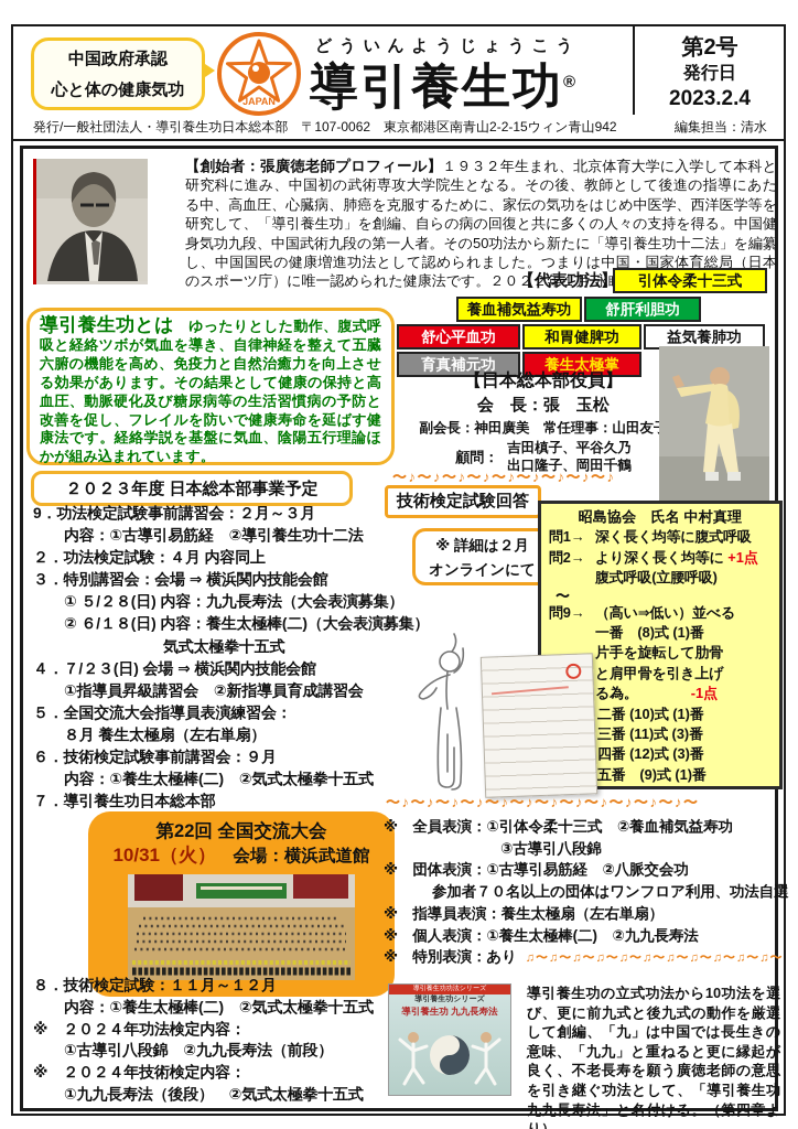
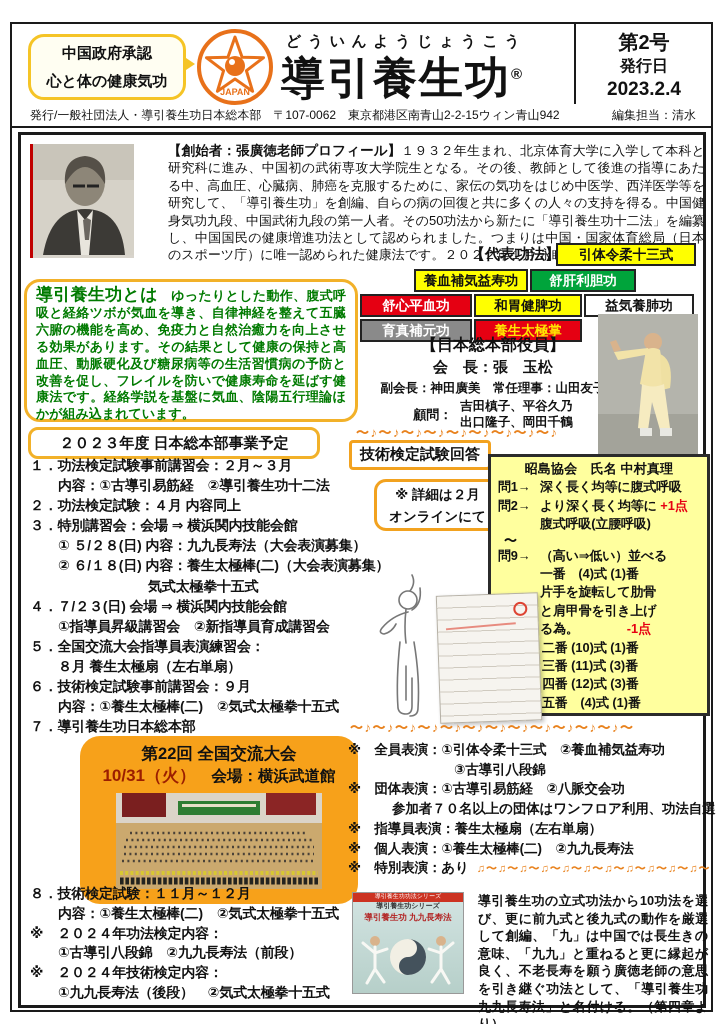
  中国政府承認
  心と体の健康気功
  JAPAN
  どういんようじょうこう
  導引養生功®
  第2号
  発行日
  2023.2.4
  発行/一般社団法人・導引養生功日本総本部 〒107-0062 東京都港区南青山2-2-15ウィン青山942
  編集担当：清水
  【創始者：張廣徳老師プロフィール】１９３２年生まれ、北京体育大学に入学して本科と研究科に進み、中国初の武術専攻大学院生となる。その後、教師として後進の指導にあたる中、高血圧、心臓病、肺癌を克服するために、家伝の気功をはじめ中医学、西洋医学等を研究して、「導引養生功」を創編、自らの病の回復と共に多くの人々の支持を得る。中国健身気功九段、中国武術九段の第一人者。その50功法から新たに「導引養生功十二法」を編纂し、中国国民の健康増進功法として認められました。つまりは中国・国家体育総局（日本のスポーツ庁）に唯一認められた健康法です。２０２２年１月 永
  【代表功法】
  引体令柔十三式
  養血補気益寿功
  舒肝利胆功
  舒心平血功
  和胃健脾功
  益気養肺功
  育真補元功
  養生太極掌
  【日本総本部役員】
  会 長：張 玉松
  副会長：神田廣美 常任理事：山田友
  顧問：
  吉田槙子、平谷久乃
  出口隆子、岡田千鶴
  〜♪〜♪〜♪〜♪〜♪〜♪〜♪〜♪〜♪
  導引養生功とは ゆったりとした動作、腹式呼吸と経絡ツボが気血を導き、自律神経を整えて五臓六腑の機能を高め、免疫力と自然治癒力を向上させる効果があります。その結果として健康の保持と高血圧、動脈硬化及び糖尿病等の生活習慣病の予防と改善を促し、フレイルを防いで健康寿命を延ばす健康法です。経絡学説を基盤に気血、陰陽五行理論ほかが組み込まれています。
  ２０２３年度 日本総本部事業予定
- 9．功法検定試験事前講習会：２月～３月
+ １．功法検定試験事前講習会：２月～３月
  内容：①古導引易筋経 ②導引養生功十二法
  ２．功法検定試験：４月 内容同上
  ３．特別講習会：会場 ⇒ 横浜関内技能会館
  ① ５/２８(日) 内容：九九長寿法（大会表演募集）
  ② ６/１８(日) 内容：養生太極棒(二)（大会表演募集）
  気式太極拳十五式
  ４．７/２３(日) 会場 ⇒ 横浜関内技能会館
  ①指導員昇級講習会 ②新指導員育成講習会
  ５．全国交流大会指導員表演練習会：
  ８月 養生太極扇（左右単扇）
  ６．技術検定試験事前講習会：９月
  内容：①養生太極棒(二) ②気式太極拳十五式
  ７．導引養生功日本総本部
  第22回 全国交流大会
  10/31（火） 会場：横浜武道館
  ８．技術検定試験：１１月～１２月
  内容：①養生太極棒(二) ②気式太極拳十五式
  ※ ２０２４年功法検定内容：
  ①古導引八段錦 ②九九長寿法（前段）
  ※ ２０２４年技術検定内容：
  ①九九長寿法（後段） ②気式太極拳十五式
  技術検定試験回答
  ※ 詳細は２月
  オンラインにて
  昭島協会 氏名 中村真理
  問1→ 深く長く均等に腹式呼吸
  問2→ より深く長く均等に +1点
  腹式呼吸(立腰呼吸)
  〜
  問9→ （高い⇒低い）並べる
- 一番 (8)式 (1)番
+ 一番 (4)式 (1)番
  片手を旋転して肋骨
  と肩甲骨を引き上げ
  る為。 -1点
  二番 (10)式 (1)番
  三番 (11)式 (3)番
  四番 (12)式 (3)番
- 五番 (9)式 (1)番
+ 五番 (4)式 (1)番
  〜♪〜♪〜♪〜♪〜♪〜♪〜♪〜♪〜♪〜♪〜♪〜♪〜
  ※ 全員表演：①引体令柔十三式 ②養血補気益寿功
  ③古導引八段錦
  ※ 団体表演：①古導引易筋経 ②八脈交会功
  参加者７０名以上の団体はワンフロア利用、功法自選
  ※ 指導員表演：養生太極扇（左右単扇）
  ※ 個人表演：①養生太極棒(二) ②九九長寿法
  ※ 特別表演：あり ♫〜♫〜♫〜♫〜♫〜♫〜♫〜♫〜♫〜♫〜♫〜
  導引養生功 九九長寿法
  導引養生功の立式功法から10功法を選び、更に前九式と後九式の動作を厳選して創編、「九」は中国では長生きの意味、「九九」と重ねると更に縁起が良く、不老長寿を願う廣徳老師の意思を引き継ぐ功法として、「導引養生功九九長寿法」と名付ける。（第四章よ
